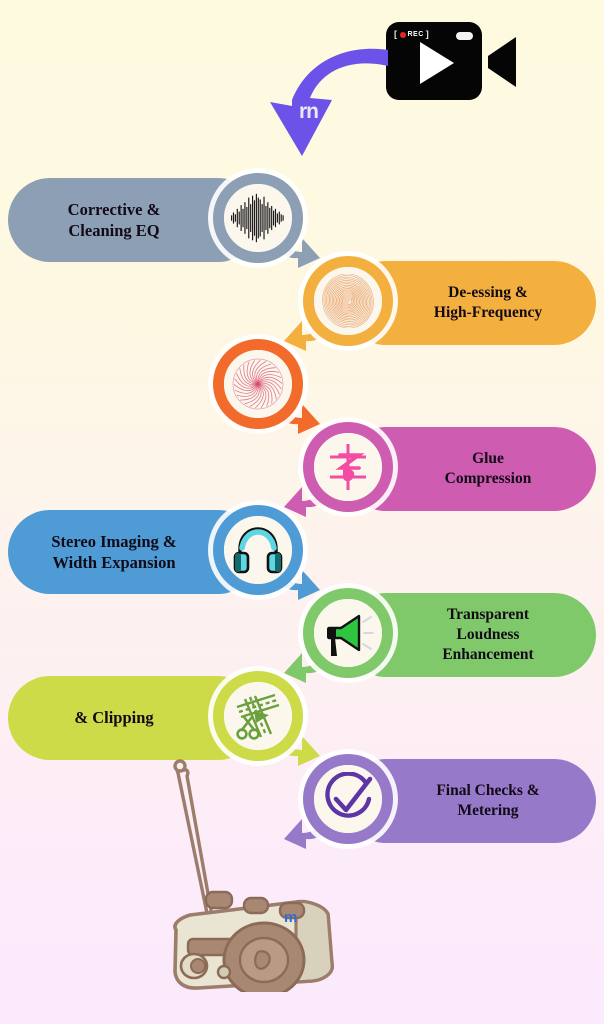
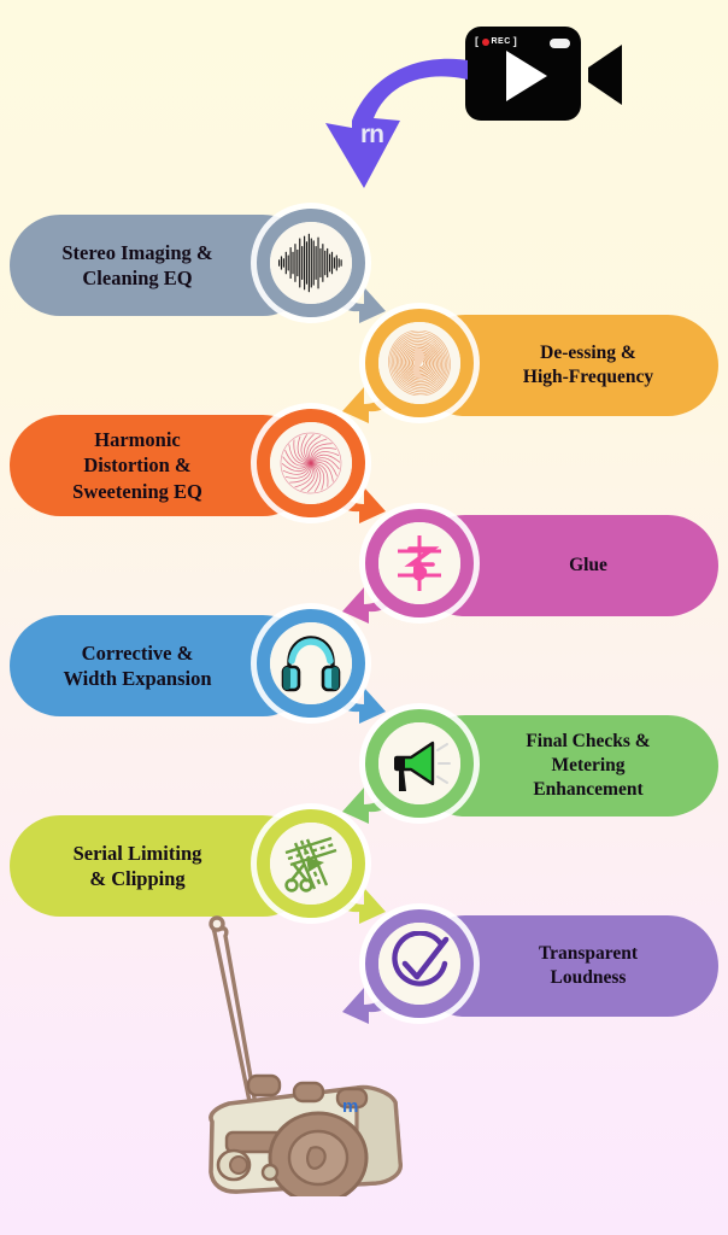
  [
  ]
  rn
- Corrective &
+ Stereo Imaging &
  Cleaning EQ
  De-essing &
  High-Frequency
+ Harmonic
+ Distortion &
+ Sweetening EQ
  Glue
- Compression
- Stereo Imaging &
+ Corrective &
  Width Expansion
- Transparent
+ Final Checks &
- Loudness
+ Metering
  Enhancement
+ Serial Limiting
  & Clipping
- Final Checks &
+ Transparent
- Metering
+ Loudness
  m
